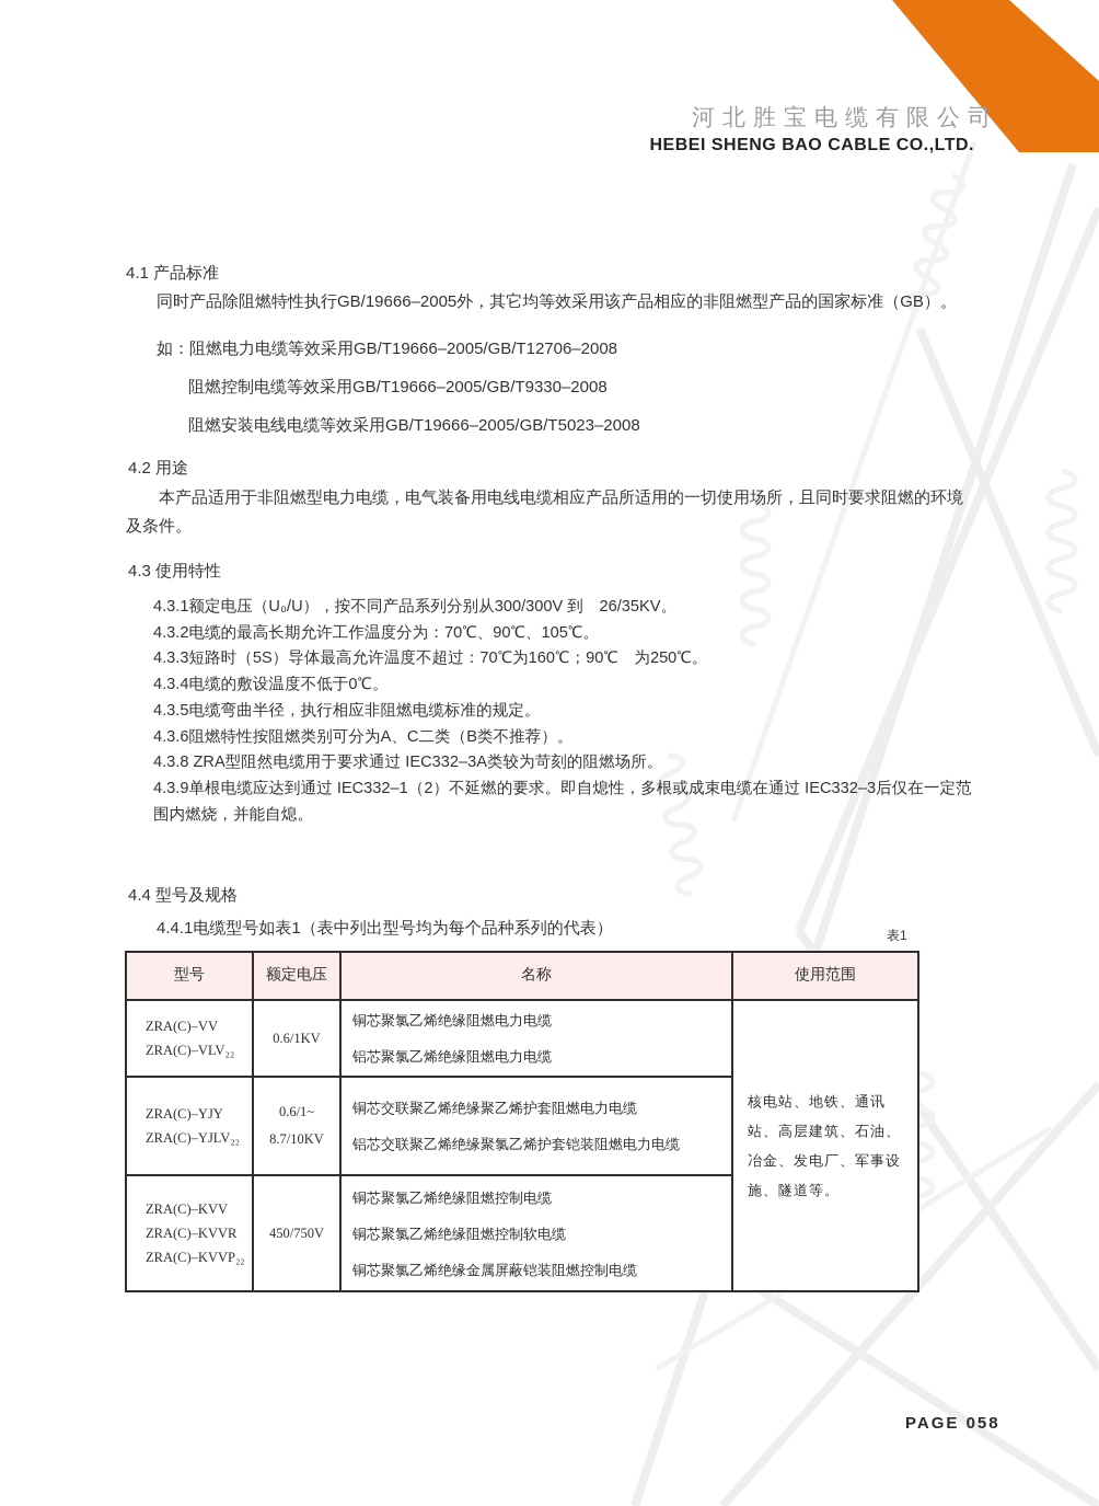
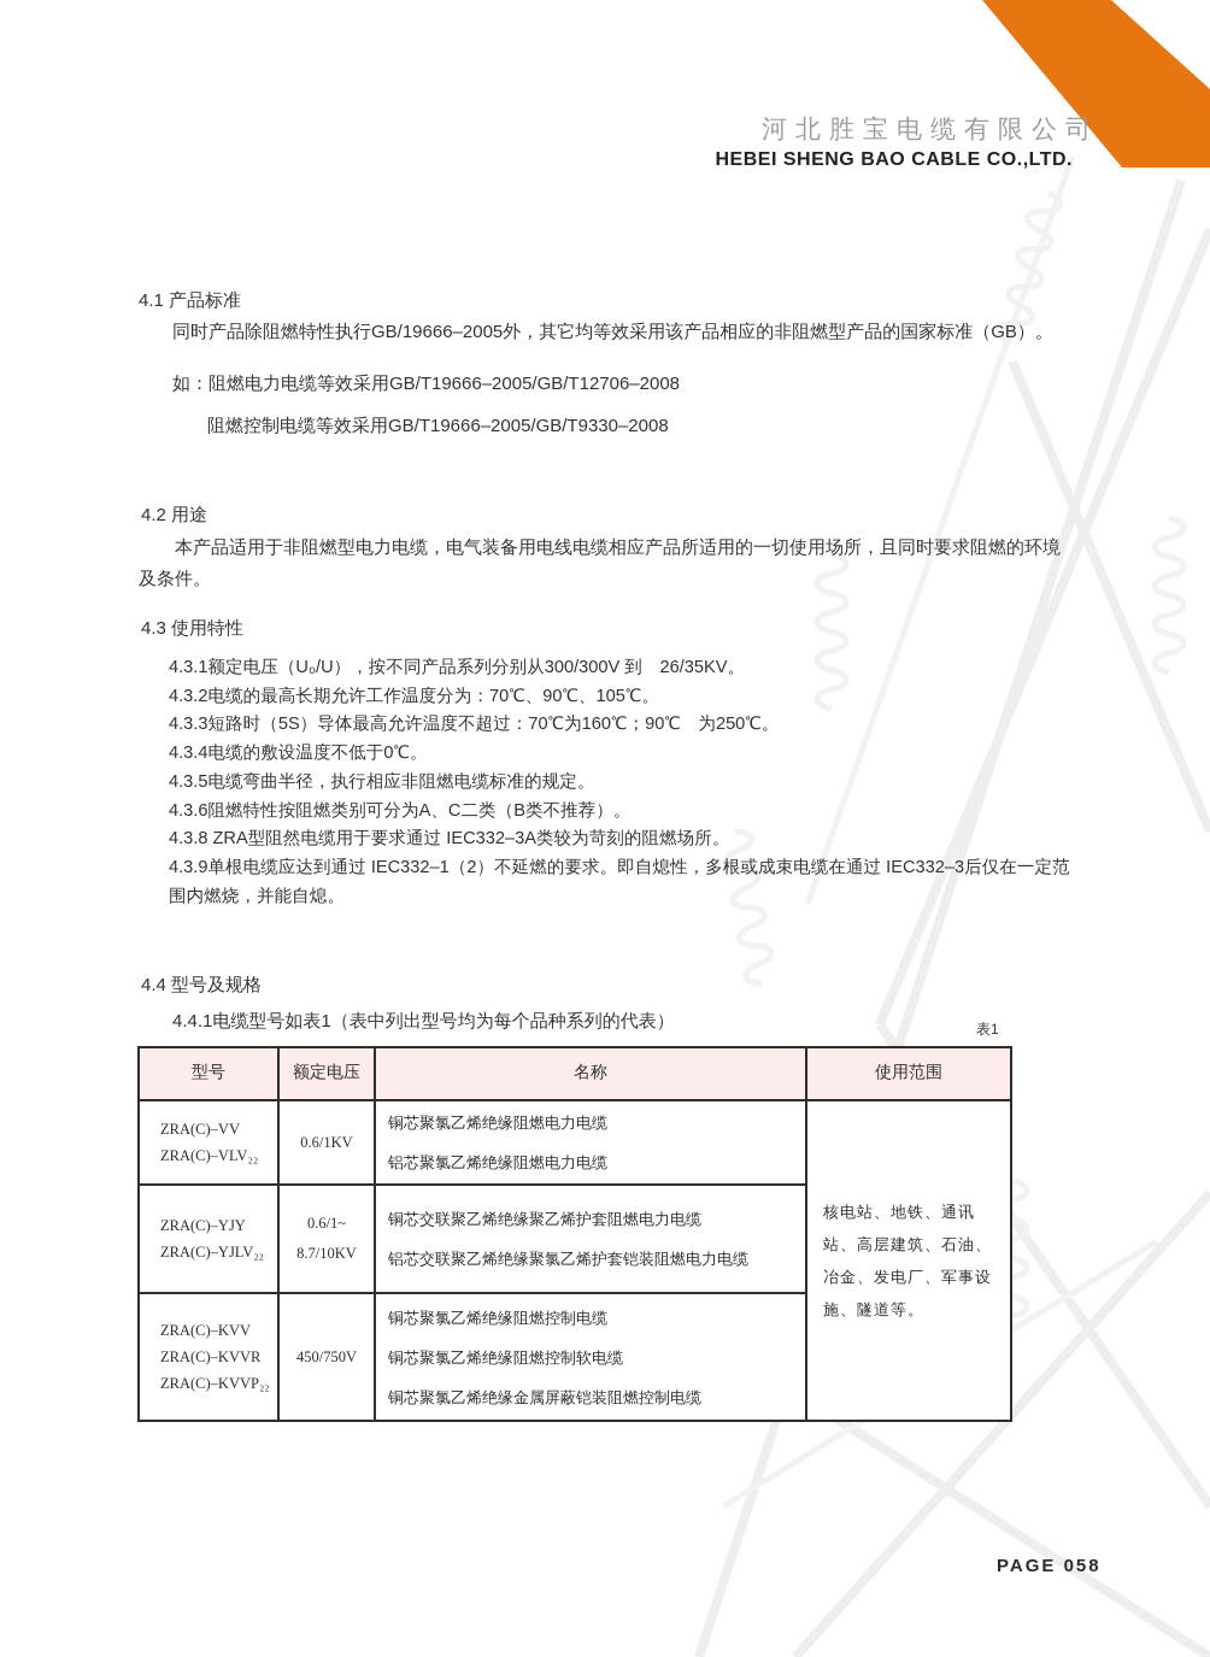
  河北胜宝电缆有限公司
  HEBEI SHENG BAO CABLE CO.,LTD.
  4.1 产品标准
  同时产品除阻燃特性执行GB/19666–2005外，其它均等效采用该产品相应的非阻燃型产品的国家标准（GB）。
  如：阻燃电力电缆等效采用GB/T19666–2005/GB/T12706–2008
  阻燃控制电缆等效采用GB/T19666–2005/GB/T9330–2008
- 阻燃安装电线电缆等效采用GB/T19666–2005/GB/T5023–2008
  4.2 用途
  本产品适用于非阻燃型电力电缆，电气装备用电线电缆相应产品所适用的一切使用场所，且同时要求阻燃的环境及条件。
  4.3 使用特性
  4.3.1额定电压（U₀/U），按不同产品系列分别从300/300V 到 26/35KV。
  4.3.2电缆的最高长期允许工作温度分为：70℃、90℃、105℃。
  4.3.3短路时（5S）导体最高允许温度不超过：70℃为160℃；90℃ 为250℃。
  4.3.4电缆的敷设温度不低于0℃。
  4.3.5电缆弯曲半径，执行相应非阻燃电缆标准的规定。
  4.3.6阻燃特性按阻燃类别可分为A、C二类（B类不推荐）。
  4.3.8 ZRA型阻然电缆用于要求通过 IEC332–3A类较为苛刻的阻燃场所。
  4.3.9单根电缆应达到通过 IEC332–1（2）不延燃的要求。即自熄性，多根或成束电缆在通过 IEC332–3后仅在一定范围内燃烧，并能自熄。
  4.4 型号及规格
  4.4.1电缆型号如表1（表中列出型号均为每个品种系列的代表）
  表1
  型号	额定电压	名称	使用范围
  ZRA(C)–VV ZRA(C)–VLV₂₂	0.6/1KV	铜芯聚氯乙烯绝缘阻燃电力电缆 铝芯聚氯乙烯绝缘阻燃电力电缆	核电站、地铁、通讯站、高层建筑、石油、冶金、发电厂、军事设施、隧道等。
  ZRA(C)–YJY ZRA(C)–YJLV₂₂	0.6/1~ 8.7/10KV	铜芯交联聚乙烯绝缘聚乙烯护套阻燃电力电缆 铝芯交联聚乙烯绝缘聚氯乙烯护套铠装阻燃电力电缆
  ZRA(C)–KVV ZRA(C)–KVVR ZRA(C)–KVVP₂₂	450/750V	铜芯聚氯乙烯绝缘阻燃控制电缆 铜芯聚氯乙烯绝缘阻燃控制软电缆 铜芯聚氯乙烯绝缘金属屏蔽铠装阻燃控制电缆
  PAGE 058
